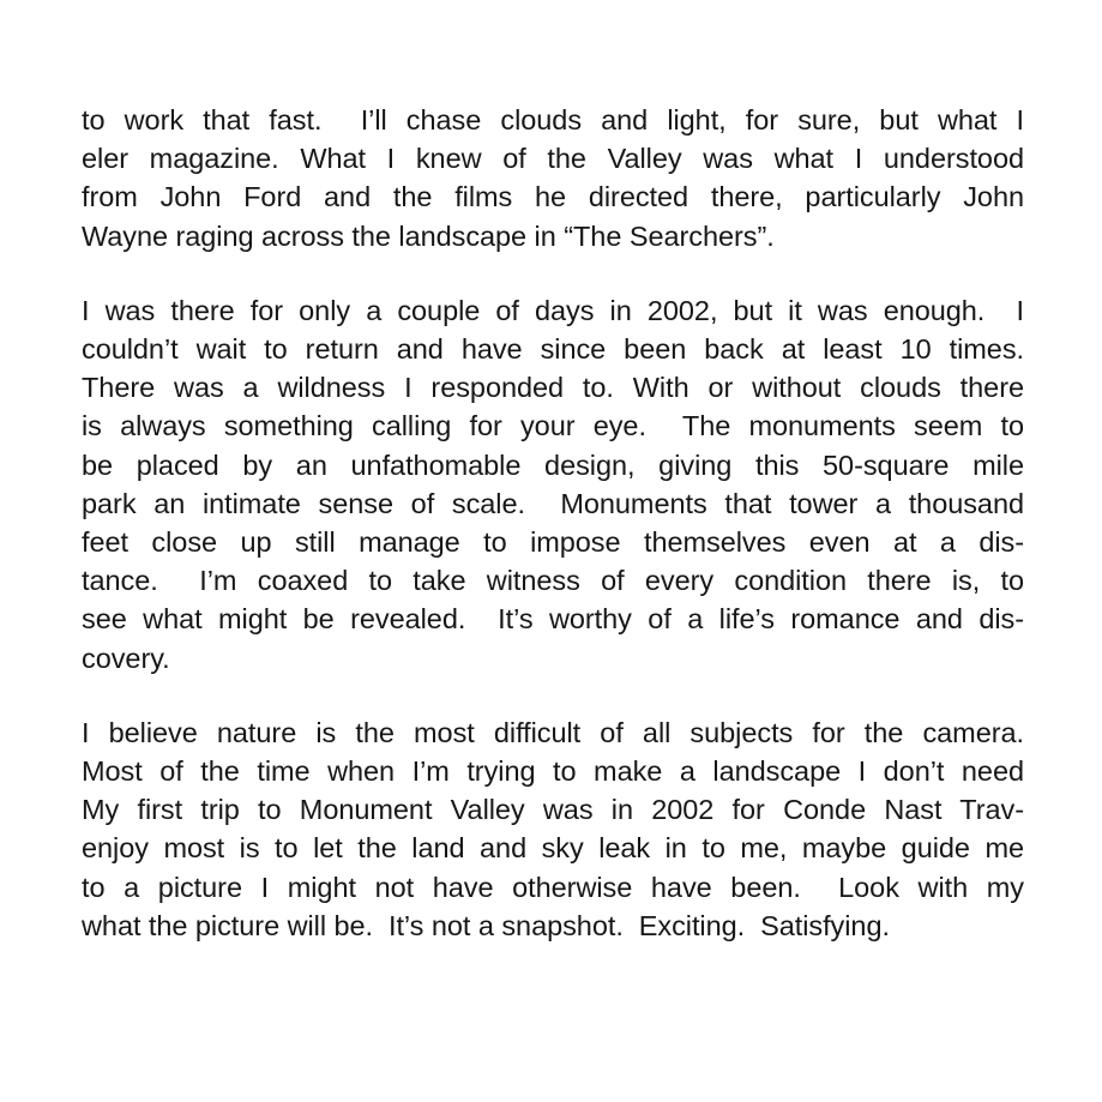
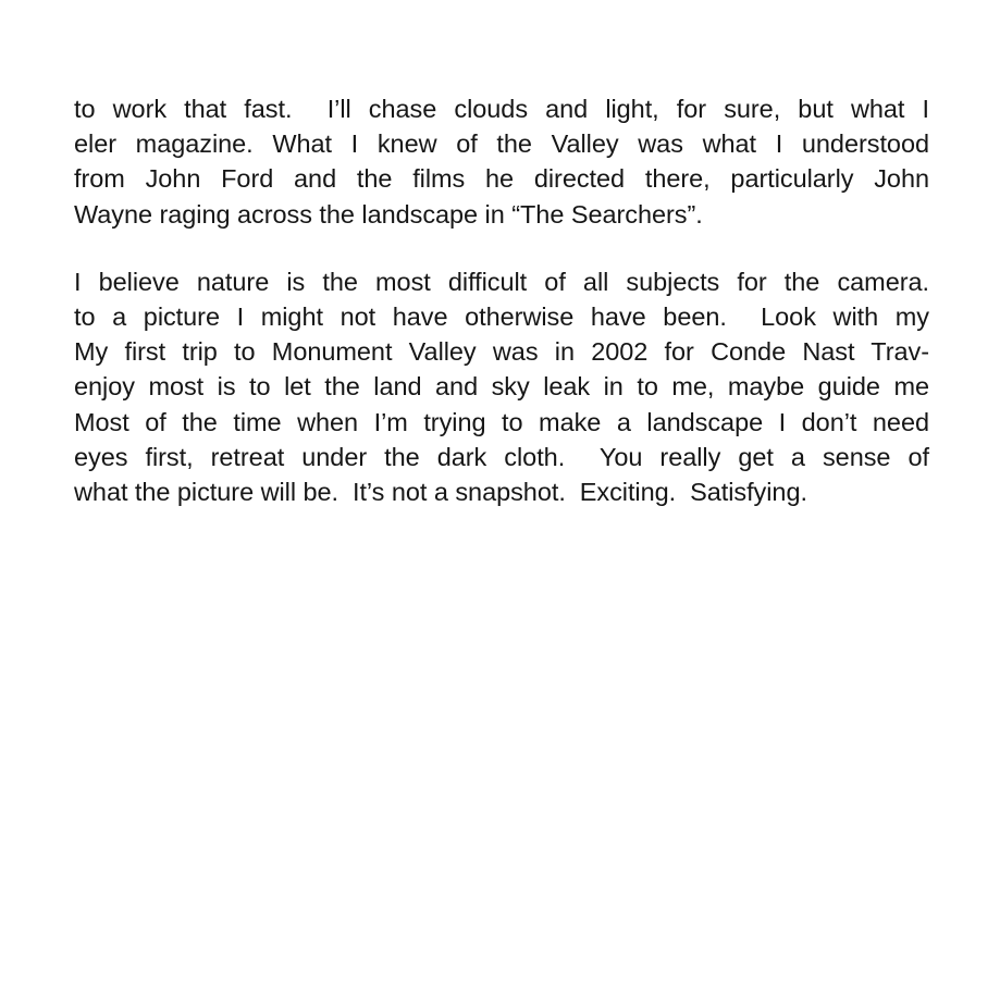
  to work that fast. I’ll chase clouds and light, for sure, but what I
  eler magazine. What I knew of the Valley was what I understood
  from John Ford and the films he directed there, particularly John
  Wayne raging across the landscape in “The Searchers”.
- I was there for only a couple of days in 2002, but it was enough. I
- couldn’t wait to return and have since been back at least 10 times.
- There was a wildness I responded to. With or without clouds there
- is always something calling for your eye. The monuments seem to
- be placed by an unfathomable design, giving this 50-square mile
- park an intimate sense of scale. Monuments that tower a thousand
- feet close up still manage to impose themselves even at a dis-
- tance. I’m coaxed to take witness of every condition there is, to
- see what might be revealed. It’s worthy of a life’s romance and dis-
- covery.
  I believe nature is the most difficult of all subjects for the camera.
- Most of the time when I’m trying to make a landscape I don’t need
+ to a picture I might not have otherwise have been. Look with my
  My first trip to Monument Valley was in 2002 for Conde Nast Trav-
  enjoy most is to let the land and sky leak in to me, maybe guide me
- to a picture I might not have otherwise have been. Look with my
+ Most of the time when I’m trying to make a landscape I don’t need
+ eyes first, retreat under the dark cloth. You really get a sense of
  what the picture will be. It’s not a snapshot. Exciting. Satisfying.
